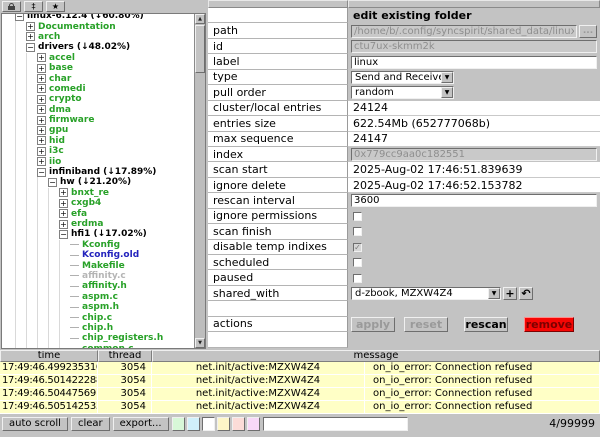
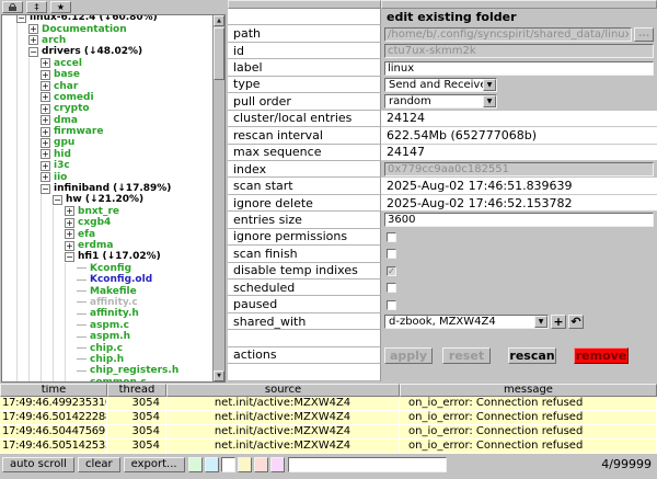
  ‡
  ★
  −
  linux-6.12.4 (↓60.80%)
  +
  Documentation
  +
  arch
  −
  drivers (↓48.02%)
  +
  accel
  +
  base
  +
  char
  +
  comedi
  +
  crypto
  +
  dma
  +
  firmware
  +
  gpu
  +
  hid
  +
  i3c
  +
  iio
  −
  infiniband (↓17.89%)
  −
  hw (↓21.20%)
  +
  bnxt_re
  +
  cxgb4
  +
  efa
  +
  erdma
  −
  hfi1 (↓17.02%)
  Kconfig
  Kconfig.old
  Makefile
  affinity.c
  affinity.h
  aspm.c
  aspm.h
  chip.c
  chip.h
  chip_registers.h
  edit existing folder
  path
  /home/b/.config/syncspirit/shared_data/linux
  ...
  id
  ctu7ux-skmm2k
  label
  linux
  type
  Send and Receiv
  pull order
  random
  cluster/local entries
  24124
- entries size
+ rescan interval
  622.54Mb (652777068b)
  max sequence
  24147
  index
  0x779cc9aa0c182551
  scan start
  2025-Aug-02 17:46:51.839639
  ignore delete
  2025-Aug-02 17:46:52.153782
- rescan interval
+ entries size
  3600
  ignore permissions
  scan finish
  disable temp indixes
  ✓
  scheduled
  paused
  shared_with
  d-zbook, MZXW4Z4
  +
  ↶
  actions
  apply
  reset
  rescan
  remove
  time
  thread
+ source
  message
  17:49:46.49923531
  3054
  net.init/active:MZXW4Z4
  on_io_error: Connection refused
  17:49:46.50142228
  3054
  net.init/active:MZXW4Z4
  on_io_error: Connection refused
  17:49:46.50447569
  3054
  net.init/active:MZXW4Z4
  on_io_error: Connection refused
  17:49:46.50514253
  3054
  net.init/active:MZXW4Z4
  on_io_error: Connection refused
  auto scroll
  clear
  export...
  4/99999
